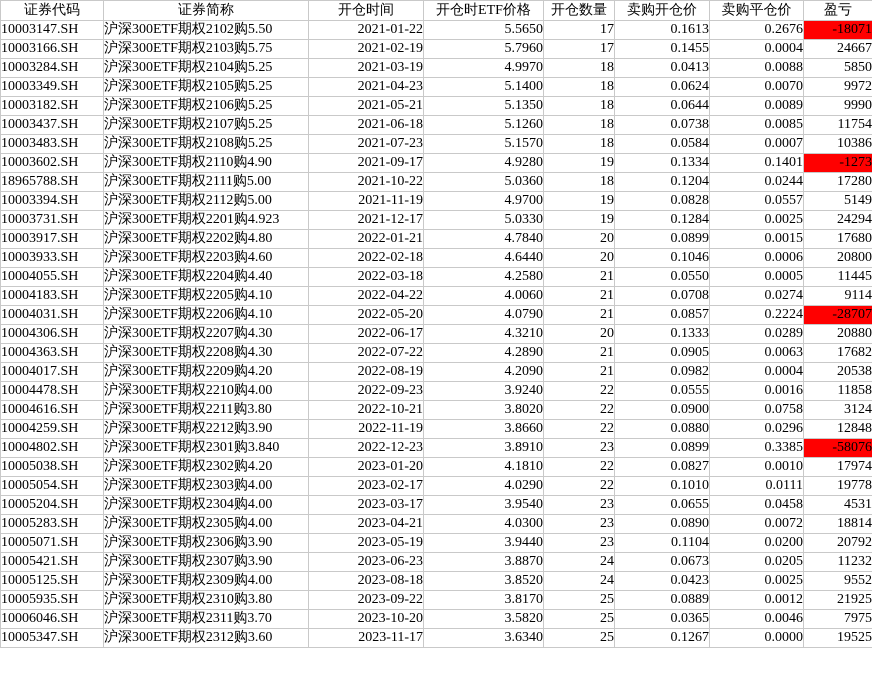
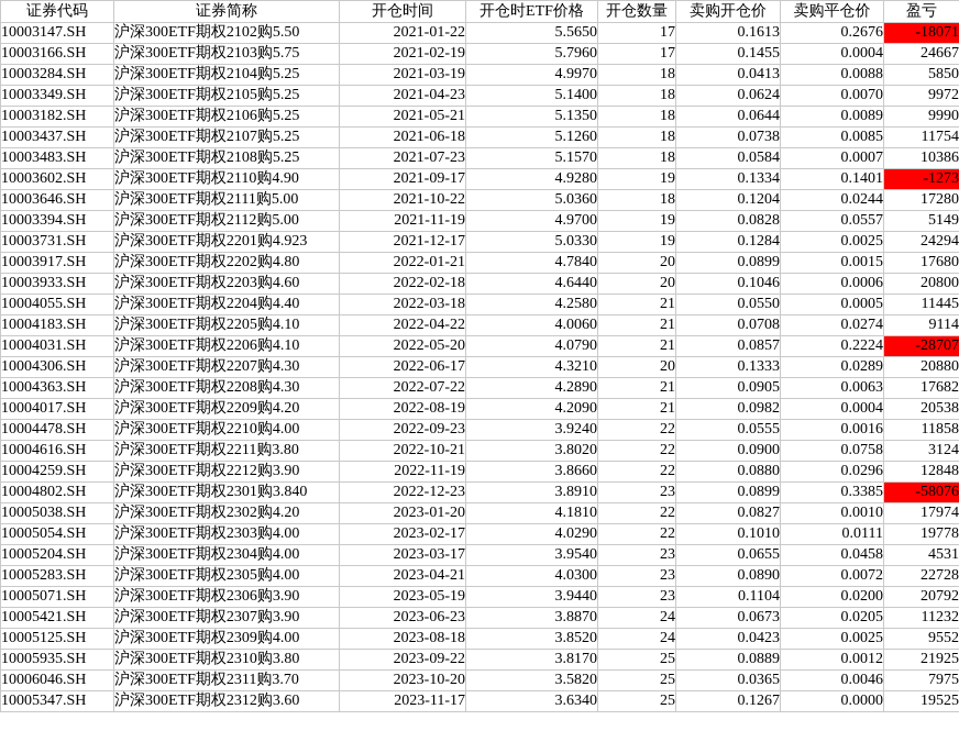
  证券代码	证券简称	开仓时间	开仓时ETF价格	开仓数量	卖购开仓价	卖购平仓价	盈亏
  10003147.SH	沪深300ETF期权2102购5.50	2021-01-22	5.5650	17	0.1613	0.2676	-18071
  10003166.SH	沪深300ETF期权2103购5.75	2021-02-19	5.7960	17	0.1455	0.0004	24667
  10003284.SH	沪深300ETF期权2104购5.25	2021-03-19	4.9970	18	0.0413	0.0088	5850
  10003349.SH	沪深300ETF期权2105购5.25	2021-04-23	5.1400	18	0.0624	0.0070	9972
  10003182.SH	沪深300ETF期权2106购5.25	2021-05-21	5.1350	18	0.0644	0.0089	9990
  10003437.SH	沪深300ETF期权2107购5.25	2021-06-18	5.1260	18	0.0738	0.0085	11754
  10003483.SH	沪深300ETF期权2108购5.25	2021-07-23	5.1570	18	0.0584	0.0007	10386
  10003602.SH	沪深300ETF期权2110购4.90	2021-09-17	4.9280	19	0.1334	0.1401	-1273
- 18965788.SH	沪深300ETF期权2111购5.00	2021-10-22	5.0360	18	0.1204	0.0244	17280
+ 10003646.SH	沪深300ETF期权2111购5.00	2021-10-22	5.0360	18	0.1204	0.0244	17280
  10003394.SH	沪深300ETF期权2112购5.00	2021-11-19	4.9700	19	0.0828	0.0557	5149
  10003731.SH	沪深300ETF期权2201购4.923	2021-12-17	5.0330	19	0.1284	0.0025	24294
  10003917.SH	沪深300ETF期权2202购4.80	2022-01-21	4.7840	20	0.0899	0.0015	17680
  10003933.SH	沪深300ETF期权2203购4.60	2022-02-18	4.6440	20	0.1046	0.0006	20800
  10004055.SH	沪深300ETF期权2204购4.40	2022-03-18	4.2580	21	0.0550	0.0005	11445
  10004183.SH	沪深300ETF期权2205购4.10	2022-04-22	4.0060	21	0.0708	0.0274	9114
  10004031.SH	沪深300ETF期权2206购4.10	2022-05-20	4.0790	21	0.0857	0.2224	-28707
  10004306.SH	沪深300ETF期权2207购4.30	2022-06-17	4.3210	20	0.1333	0.0289	20880
  10004363.SH	沪深300ETF期权2208购4.30	2022-07-22	4.2890	21	0.0905	0.0063	17682
  10004017.SH	沪深300ETF期权2209购4.20	2022-08-19	4.2090	21	0.0982	0.0004	20538
  10004478.SH	沪深300ETF期权2210购4.00	2022-09-23	3.9240	22	0.0555	0.0016	11858
  10004616.SH	沪深300ETF期权2211购3.80	2022-10-21	3.8020	22	0.0900	0.0758	3124
  10004259.SH	沪深300ETF期权2212购3.90	2022-11-19	3.8660	22	0.0880	0.0296	12848
  10004802.SH	沪深300ETF期权2301购3.840	2022-12-23	3.8910	23	0.0899	0.3385	-58076
  10005038.SH	沪深300ETF期权2302购4.20	2023-01-20	4.1810	22	0.0827	0.0010	17974
  10005054.SH	沪深300ETF期权2303购4.00	2023-02-17	4.0290	22	0.1010	0.0111	19778
  10005204.SH	沪深300ETF期权2304购4.00	2023-03-17	3.9540	23	0.0655	0.0458	4531
- 10005283.SH	沪深300ETF期权2305购4.00	2023-04-21	4.0300	23	0.0890	0.0072	18814
+ 10005283.SH	沪深300ETF期权2305购4.00	2023-04-21	4.0300	23	0.0890	0.0072	22728
  10005071.SH	沪深300ETF期权2306购3.90	2023-05-19	3.9440	23	0.1104	0.0200	20792
  10005421.SH	沪深300ETF期权2307购3.90	2023-06-23	3.8870	24	0.0673	0.0205	11232
  10005125.SH	沪深300ETF期权2309购4.00	2023-08-18	3.8520	24	0.0423	0.0025	9552
  10005935.SH	沪深300ETF期权2310购3.80	2023-09-22	3.8170	25	0.0889	0.0012	21925
  10006046.SH	沪深300ETF期权2311购3.70	2023-10-20	3.5820	25	0.0365	0.0046	7975
  10005347.SH	沪深300ETF期权2312购3.60	2023-11-17	3.6340	25	0.1267	0.0000	19525
